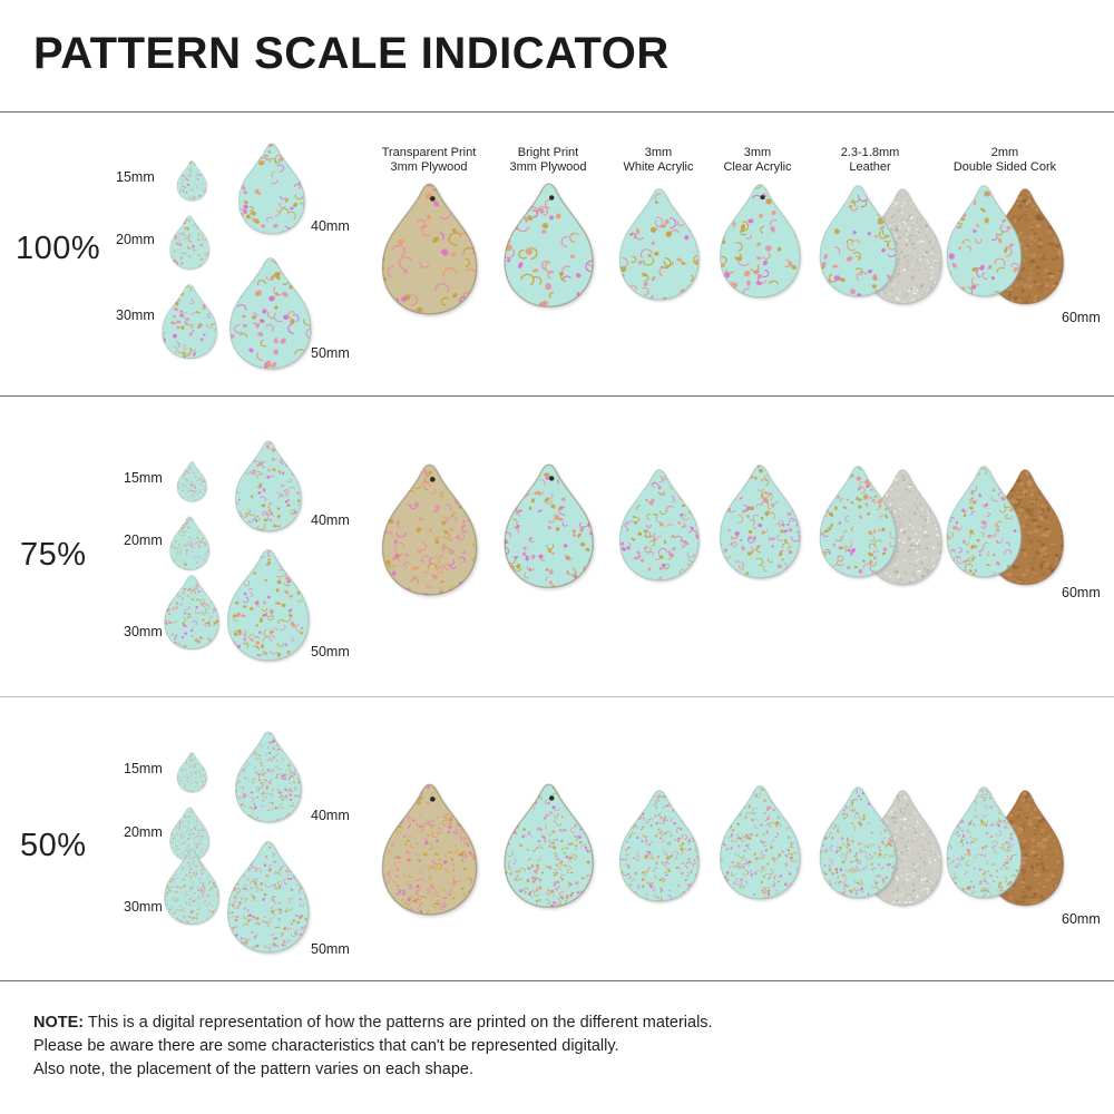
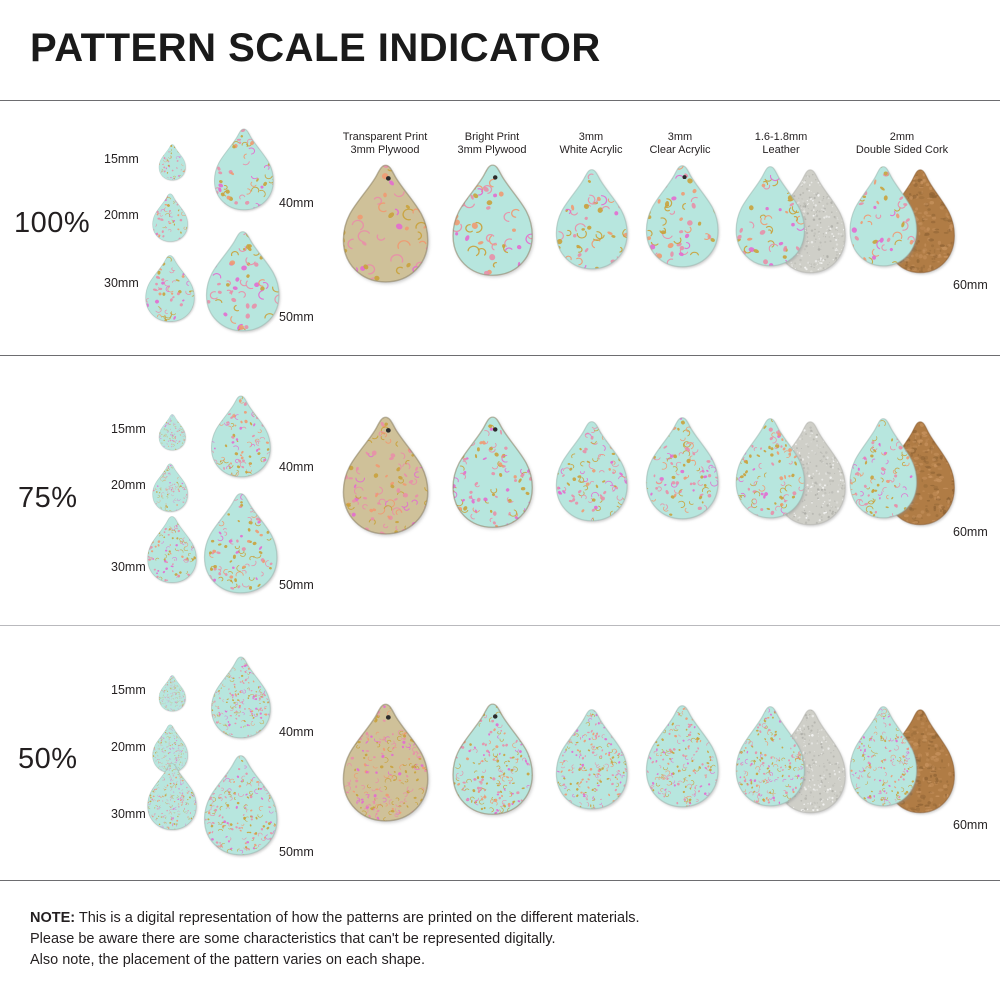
  PATTERN SCALE INDICATOR
  Transparent Print
  3mm Plywood
  Bright Print
  3mm Plywood
  3mm
  White Acrylic
  3mm
  Clear Acrylic
- 2.3-1.8mm
+ 1.6-1.8mm
  Leather
  2mm
  Double Sided Cork
  100%
  15mm
  20mm
  30mm
  40mm
  50mm
  60mm
  75%
  15mm
  20mm
  30mm
  40mm
  50mm
  60mm
  50%
  15mm
  20mm
  30mm
  40mm
  50mm
  60mm
  NOTE: This is a digital representation of how the patterns are printed on the different materials.
  Please be aware there are some characteristics that can't be represented digitally.
  Also note, the placement of the pattern varies on each shape.
